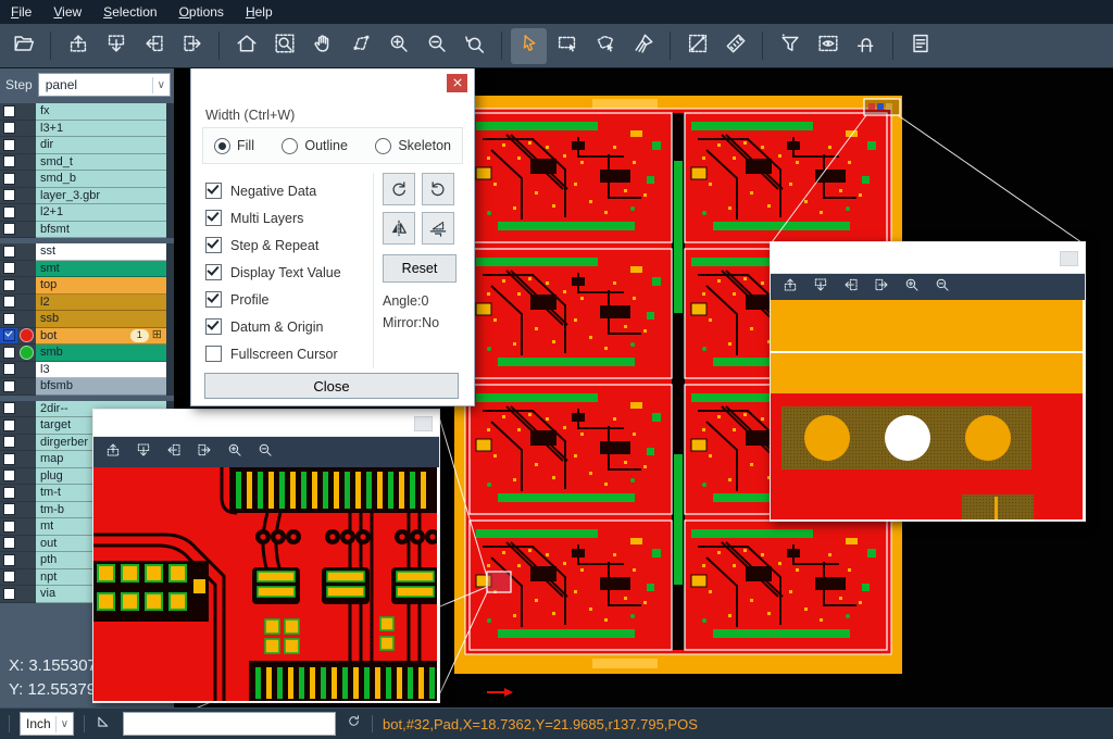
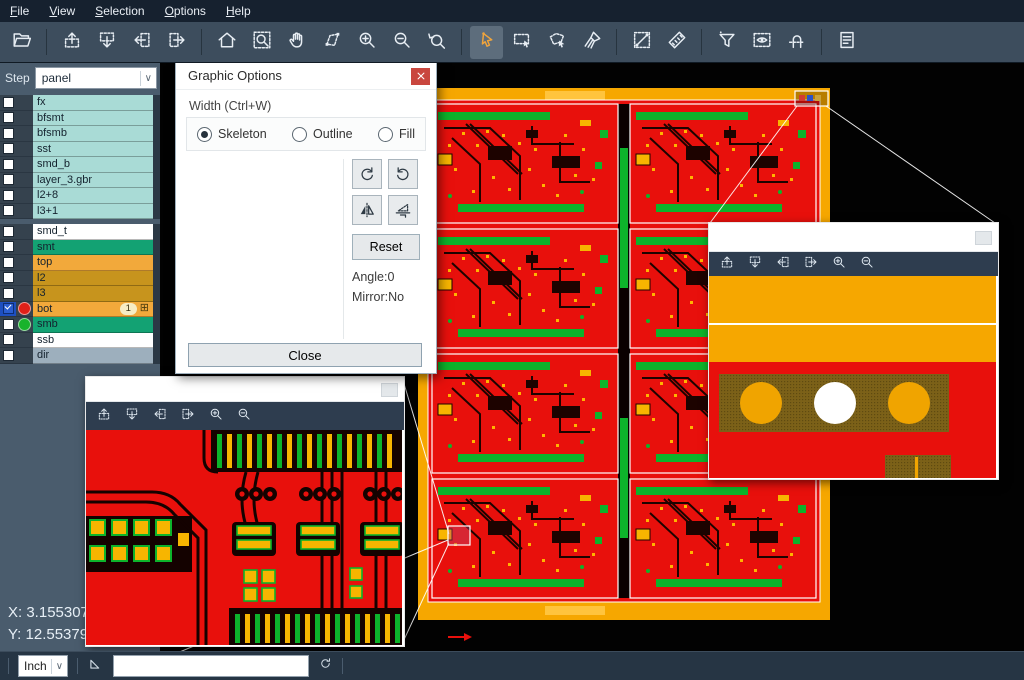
  File
  View
  Selection
  Options
  Help
  Step
  panel
  ∨
  fx
- l3+1
+ bfsmt
- dir
+ bfsmb
- smd_t
+ sst
  smd_b
  layer_3.gbr
- l2+1
+ l2+8
- bfsmt
+ l3+1
- sst
+ smd_t
  smt
  top
  l2
- ssb
+ l3
  bot
  1
  ⊞
  smb
- l3
+ ssb
- bfsmb
+ dir
- 2dir--
- target
- dirgerber
- map
- plug
- tm-t
- tm-b
- mt
- out
- pth
- npt
- via
  X: 3.15530
  Y: 12.55379
+ Graphic Options
  Width (Ctrl+W)
- Fill
+ Skeleton
  Outline
- Skeleton
+ Fill
- Negative Data
- Multi Layers
- Step & Repeat
- Display Text Value
- Profile
- Datum & Origin
- Fullscreen Cursor
  Reset
  Angle:0
  Mirror:No
  Close
  Inch
  ∨
- bot,#32,Pad,X=18.7362,Y=21.9685,r137.795,POS
